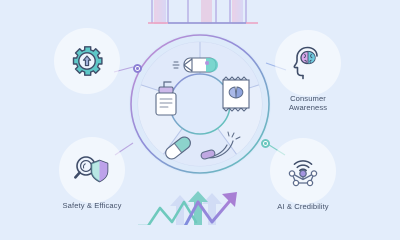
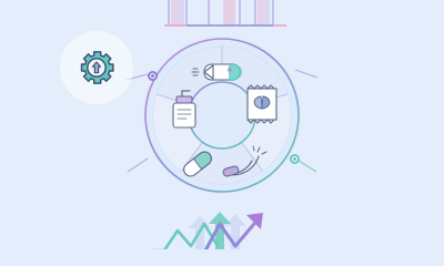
- Consumer
- Awareness
- Safety & Efficacy
- AI & Credibility
